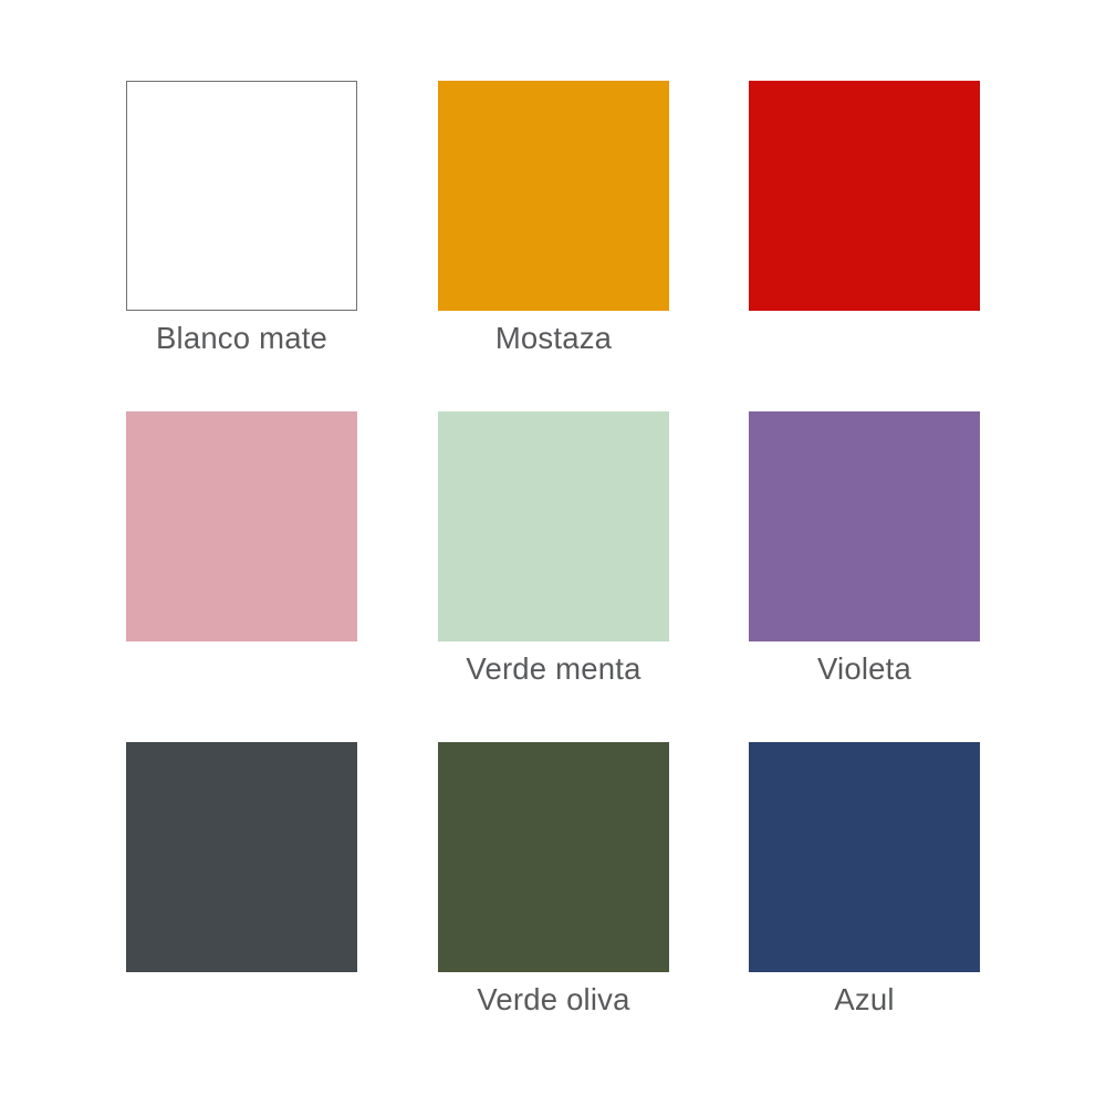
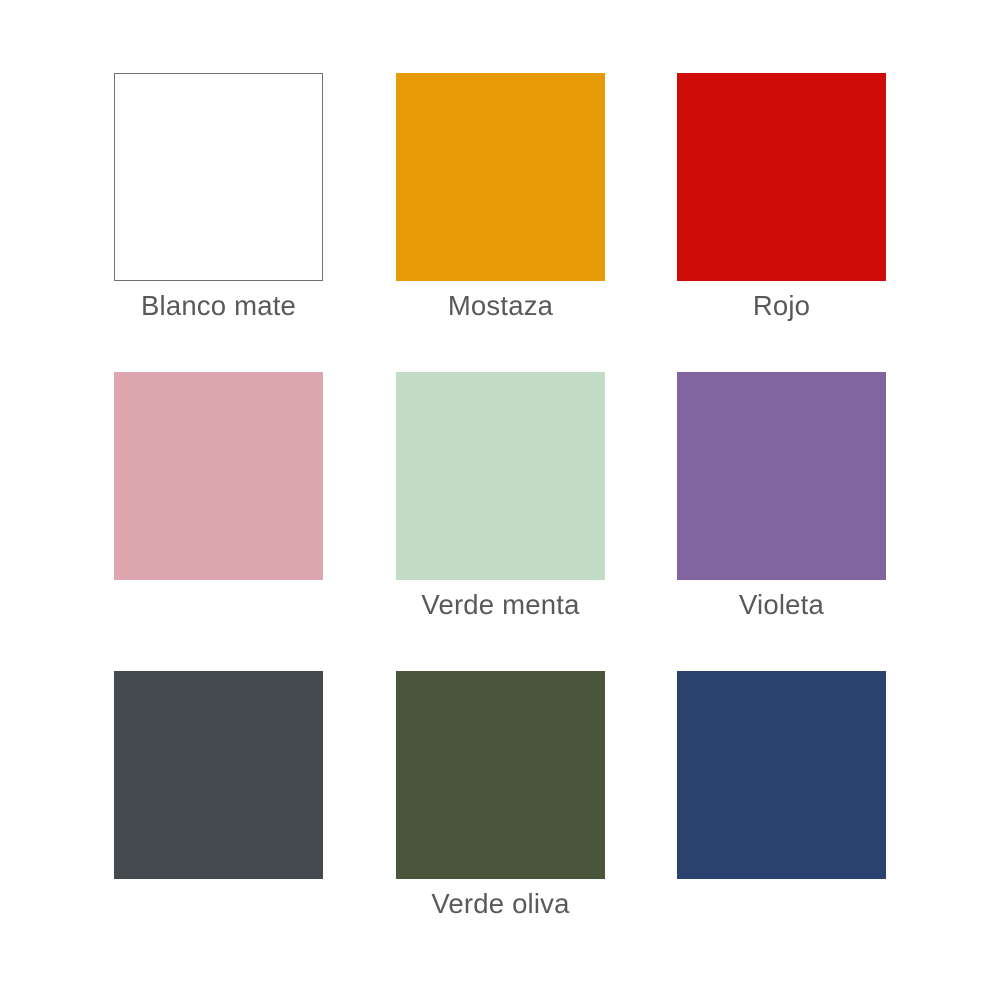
  Blanco mate
  Mostaza
+ Rojo
  Verde menta
  Violeta
  Verde oliva
- Azul
